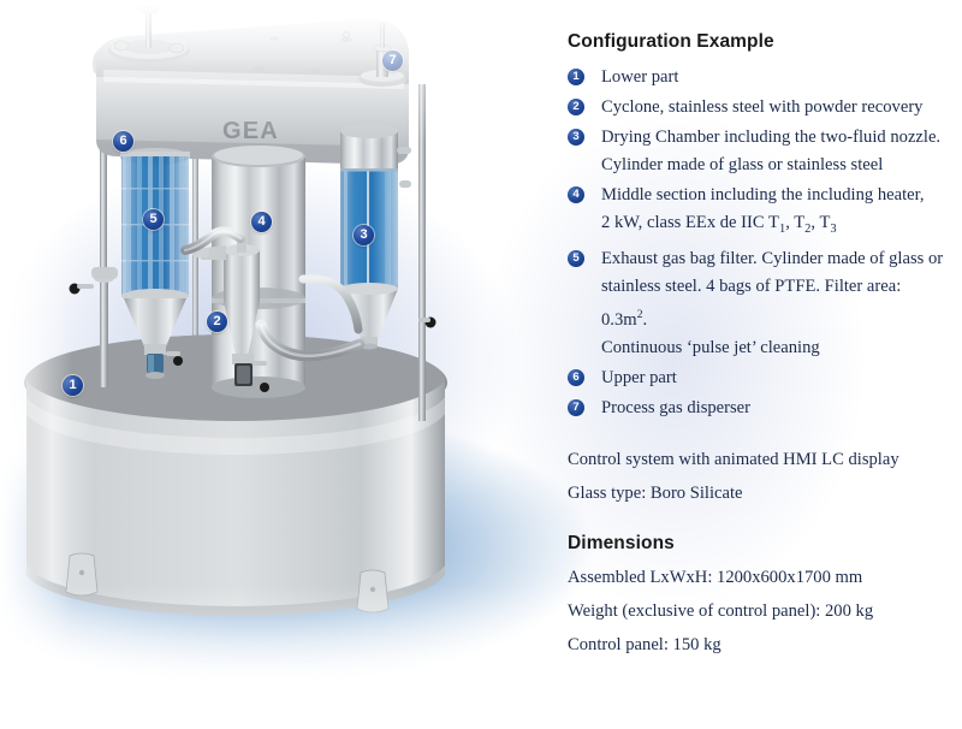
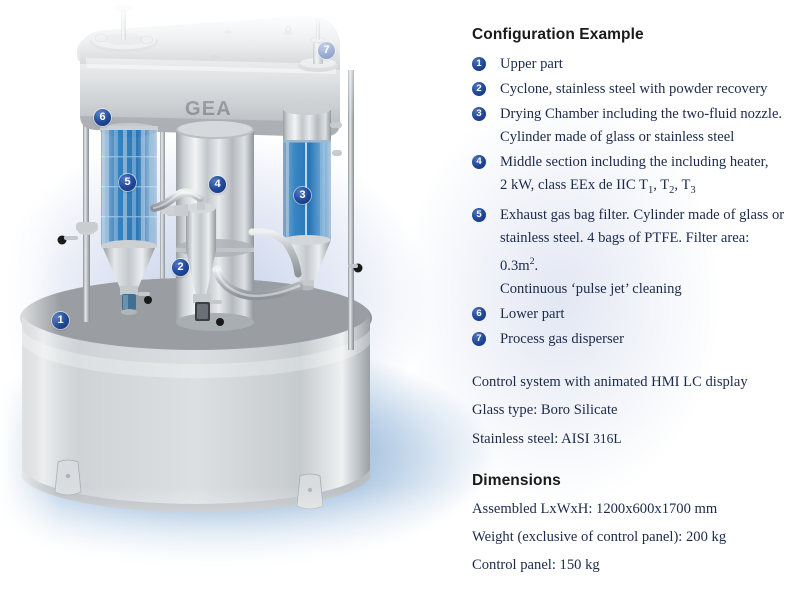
  1
  2
  3
  4
  5
  Configuration Example
  1
- Lower part
+ Upper part
  2
  Cyclone, stainless steel with powder recovery
  3
  Drying Chamber including the two-fluid nozzle.
  Cylinder made of glass or stainless steel
  4
  Middle section including the including heater,
  2 kW, class EEx de IIC T1, T2, T3
  5
  Exhaust gas bag filter. Cylinder made of glass or
  stainless steel. 4 bags of PTFE. Filter area: 0.3m2.
  Continuous ‘pulse jet’ cleaning
  6
- Upper part
+ Lower part
  7
  Process gas disperser
  Control system with animated HMI LC display
  Glass type: Boro Silicate
+ Stainless steel: AISI 316L
  Dimensions
  Assembled LxWxH: 1200x600x1700 mm
  Weight (exclusive of control panel): 200 kg
  Control panel: 150 kg
